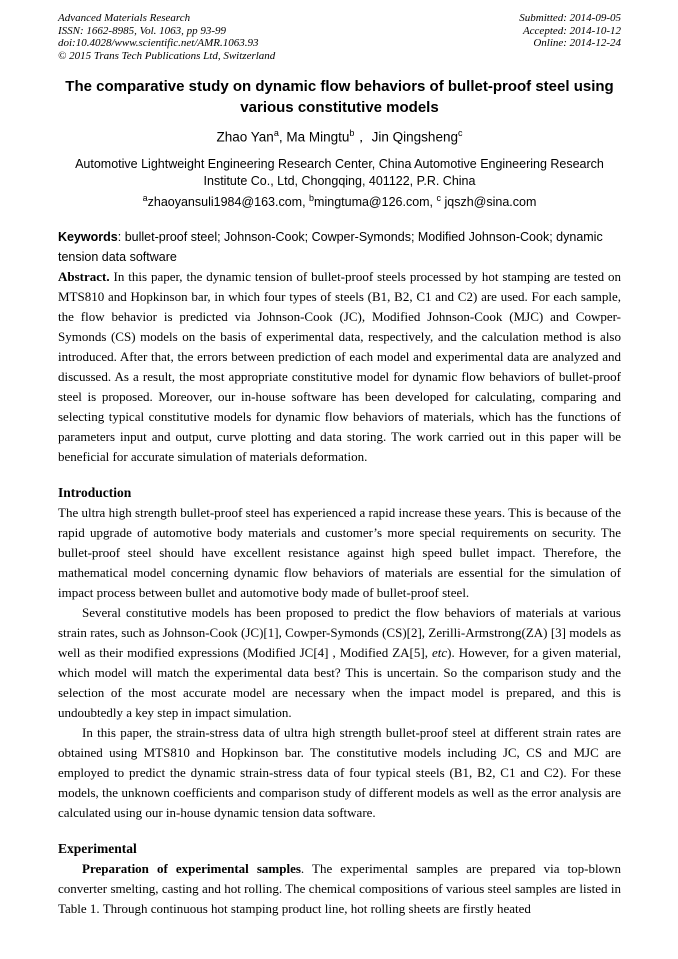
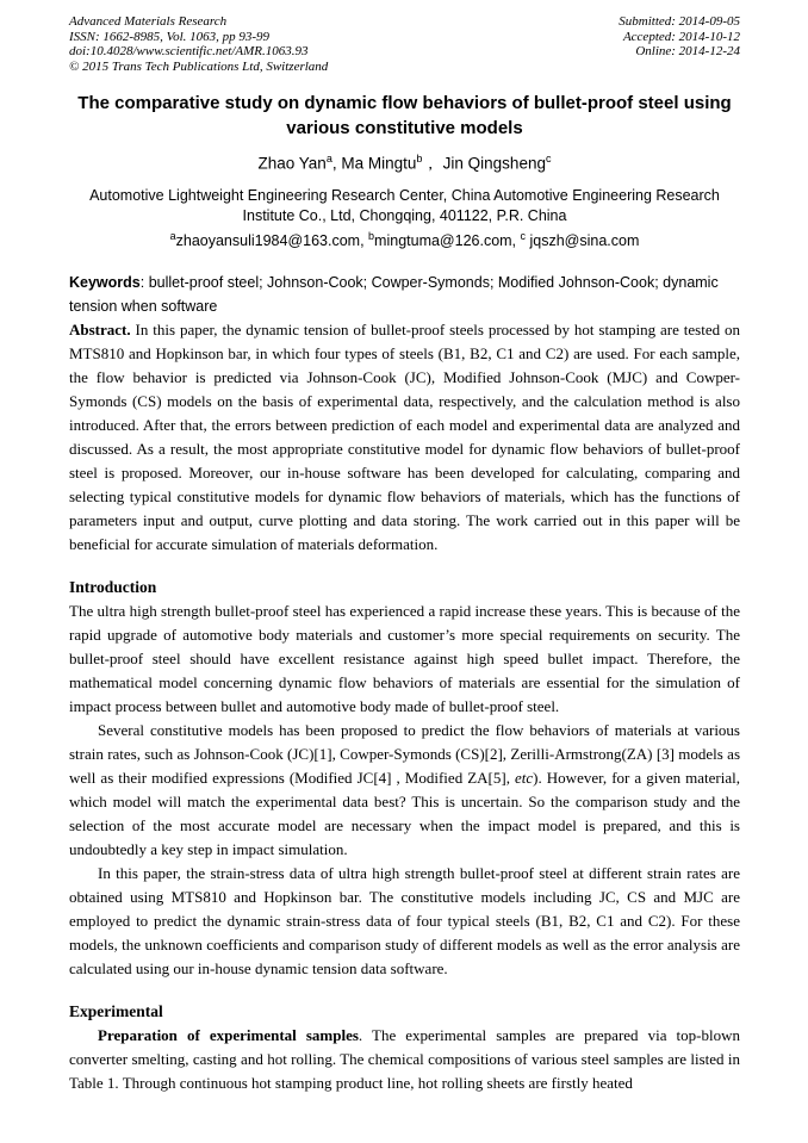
  Advanced Materials Research
  ISSN: 1662-8985, Vol. 1063, pp 93-99
  doi:10.4028/www.scientific.net/AMR.1063.93
  © 2015 Trans Tech Publications Ltd, Switzerland
  Submitted: 2014-09-05
  Accepted: 2014-10-12
  Online: 2014-12-24
  The comparative study on dynamic flow behaviors of bullet-proof steel using various constitutive models
  Zhao Yana, Ma Mingtub， Jin Qingshengc
  Automotive Lightweight Engineering Research Center, China Automotive Engineering Research
  Institute Co., Ltd, Chongqing, 401122, P.R. China
  azhaoyansuli1984@163.com, bmingtuma@126.com, c jqszh@sina.com
- Keywords: bullet-proof steel; Johnson-Cook; Cowper-Symonds; Modified Johnson-Cook; dynamic tension data software
+ Keywords: bullet-proof steel; Johnson-Cook; Cowper-Symonds; Modified Johnson-Cook; dynamic tension when software
  Abstract. In this paper, the dynamic tension of bullet-proof steels processed by hot stamping are tested on MTS810 and Hopkinson bar, in which four types of steels (B1, B2, C1 and C2) are used. For each sample, the flow behavior is predicted via Johnson-Cook (JC), Modified Johnson-Cook (MJC) and Cowper-Symonds (CS) models on the basis of experimental data, respectively, and the calculation method is also introduced. After that, the errors between prediction of each model and experimental data are analyzed and discussed. As a result, the most appropriate constitutive model for dynamic flow behaviors of bullet-proof steel is proposed. Moreover, our in-house software has been developed for calculating, comparing and selecting typical constitutive models for dynamic flow behaviors of materials, which has the functions of parameters input and output, curve plotting and data storing. The work carried out in this paper will be beneficial for accurate simulation of materials deformation.
  Introduction
  The ultra high strength bullet-proof steel has experienced a rapid increase these years. This is because of the rapid upgrade of automotive body materials and customer’s more special requirements on security. The bullet-proof steel should have excellent resistance against high speed bullet impact. Therefore, the mathematical model concerning dynamic flow behaviors of materials are essential for the simulation of impact process between bullet and automotive body made of bullet-proof steel.
  Several constitutive models has been proposed to predict the flow behaviors of materials at various strain rates, such as Johnson-Cook (JC)[1], Cowper-Symonds (CS)[2], Zerilli-Armstrong(ZA) [3] models as well as their modified expressions (Modified JC[4] , Modified ZA[5], etc). However, for a given material, which model will match the experimental data best? This is uncertain. So the comparison study and the selection of the most accurate model are necessary when the impact model is prepared, and this is undoubtedly a key step in impact simulation.
  In this paper, the strain-stress data of ultra high strength bullet-proof steel at different strain rates are obtained using MTS810 and Hopkinson bar. The constitutive models including JC, CS and MJC are employed to predict the dynamic strain-stress data of four typical steels (B1, B2, C1 and C2). For these models, the unknown coefficients and comparison study of different models as well as the error analysis are calculated using our in-house dynamic tension data software.
  Experimental
  Preparation of experimental samples. The experimental samples are prepared via top-blown converter smelting, casting and hot rolling. The chemical compositions of various steel samples are listed in Table 1. Through continuous hot stamping product line, hot rolling sheets are firstly heated
